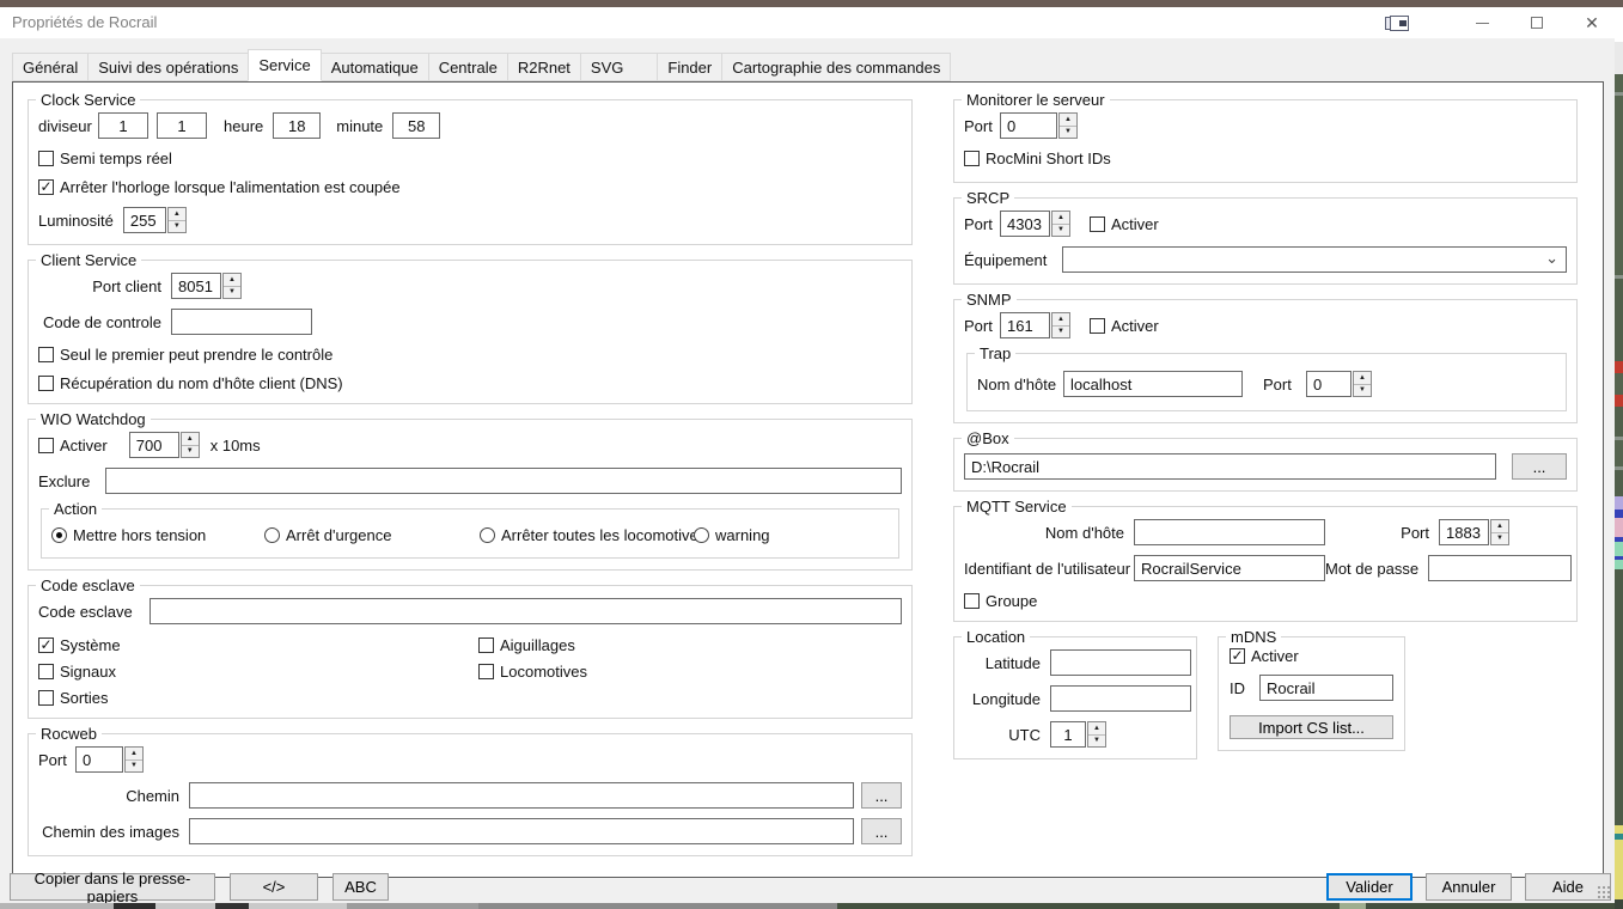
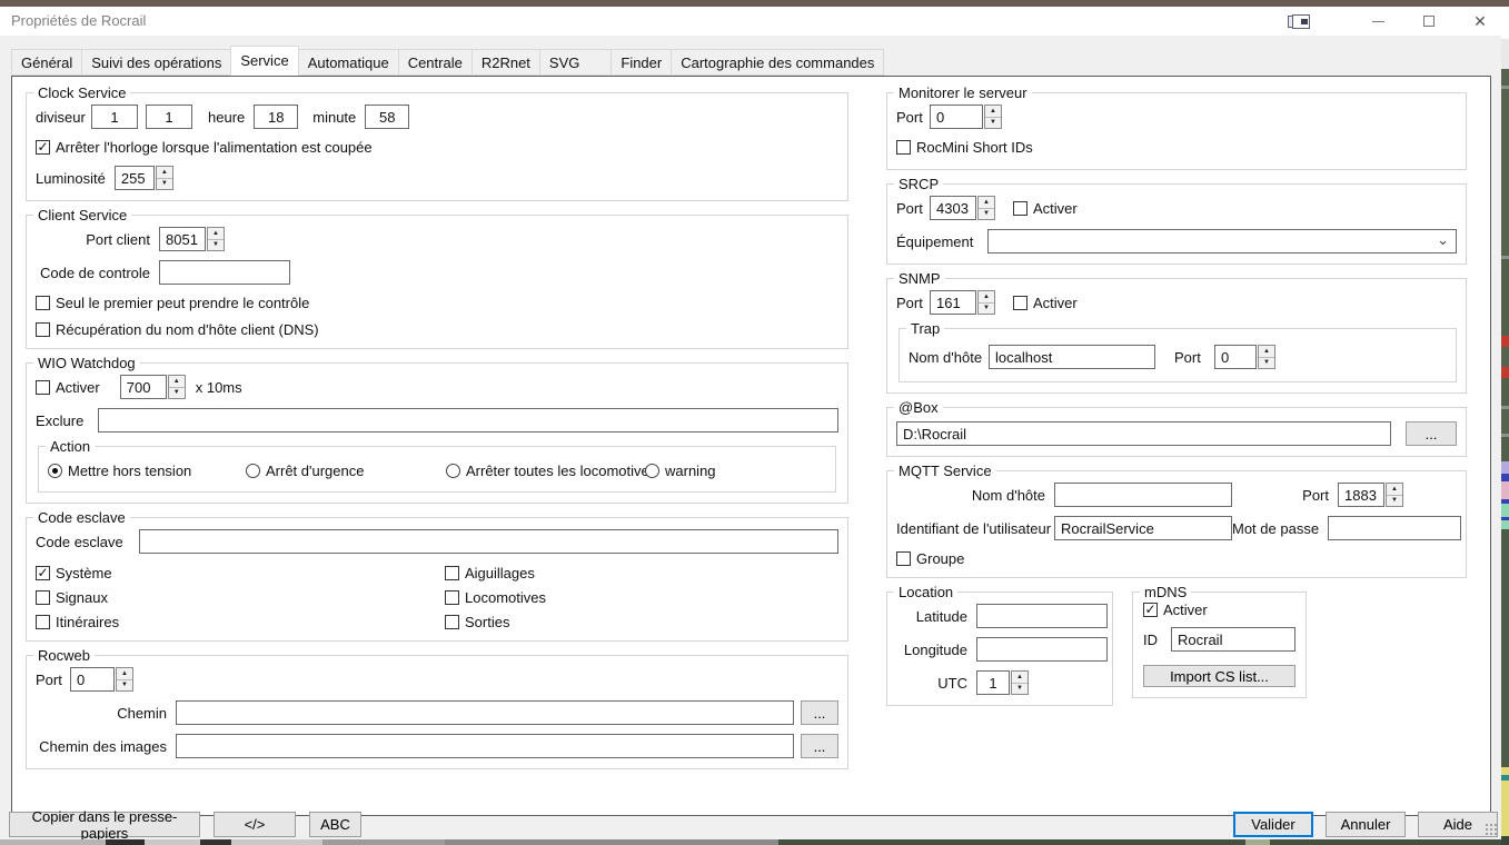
  Propriétés de Rocrail
  ✕
  Général
  Suivi des opérations
  Service
  Automatique
  Centrale
  R2Rnet
  SVG
  Finder
  Cartographie des commandes
  Clock Service
  diviseur
  1
  1
  heure
  18
  minute
  58
- Semi temps réel
  Arrêter l'horloge lorsque l'alimentation est coupée
  Luminosité
  255
  Client Service
  Port client
  8051
  Code de controle
  Seul le premier peut prendre le contrôle
  Récupération du nom d'hôte client (DNS)
  WIO Watchdog
  Activer
  700
  x 10ms
  Exclure
  Action
  Mettre hors tension
  Arrêt d'urgence
  Arrêter toutes les locomotiv
  warning
  Code esclave
  Code esclave
  Système
  Aiguillages
  Signaux
  Locomotives
+ Itinéraires
  Sorties
  Rocweb
  Port
  0
  Chemin
  ...
  Chemin des images
  ...
  Monitorer le serveur
  Port
  0
  RocMini Short IDs
  SRCP
  Port
  4303
  Activer
  Équipement
  ⌄
  SNMP
  Port
  161
  Activer
  Trap
  Nom d'hôte
  localhost
  Port
  0
  @Box
  D:\Rocrail
  ...
  MQTT Service
  Nom d'hôte
  Port
  1883
  Identifiant de l'utilisateur
  RocrailService
  Mot de passe
  Groupe
  Location
  Latitude
  Longitude
  UTC
  1
  mDNS
  Activer
  ID
  Rocrail
  Import CS list...
  Copier dans le presse-papiers
  </>
  ABC
  Valider
  Annuler
  Aide
